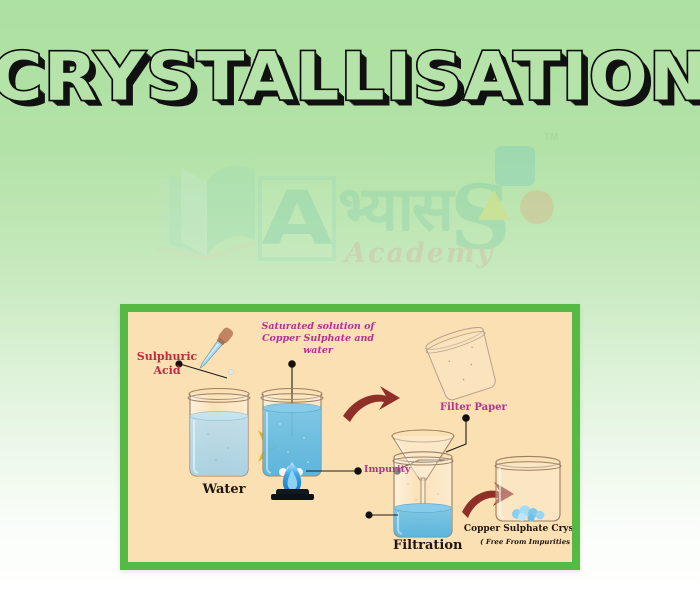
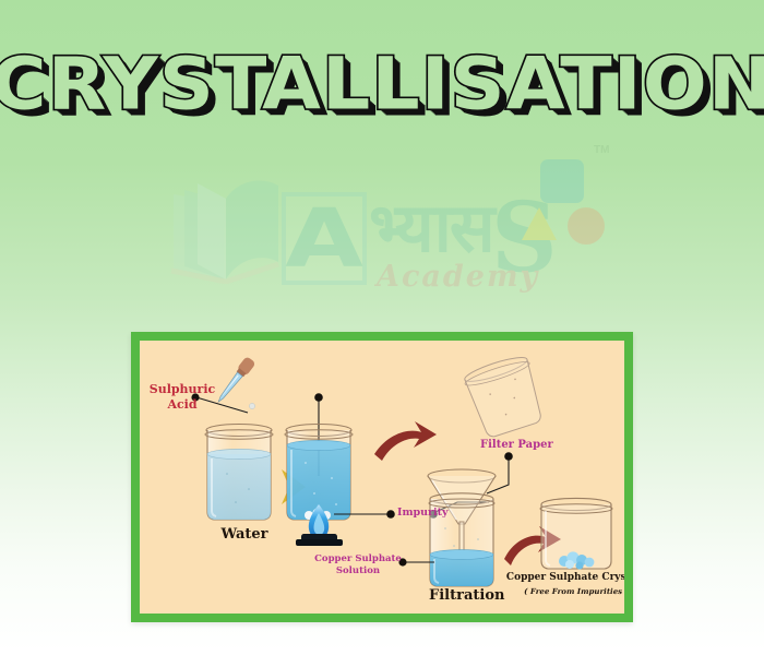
  CRYSTALLISATION
  A
  भ्यास
  S
  Academy
  Sulphuric
  Acid
- Saturated solution of
- Copper Sulphate and
- water
  Water
  Impurity
  Filter Paper
+ Copper Sulphate
+ Solution
  Filtration
  Copper Sulphate Crys
  ( Free From Impurities
